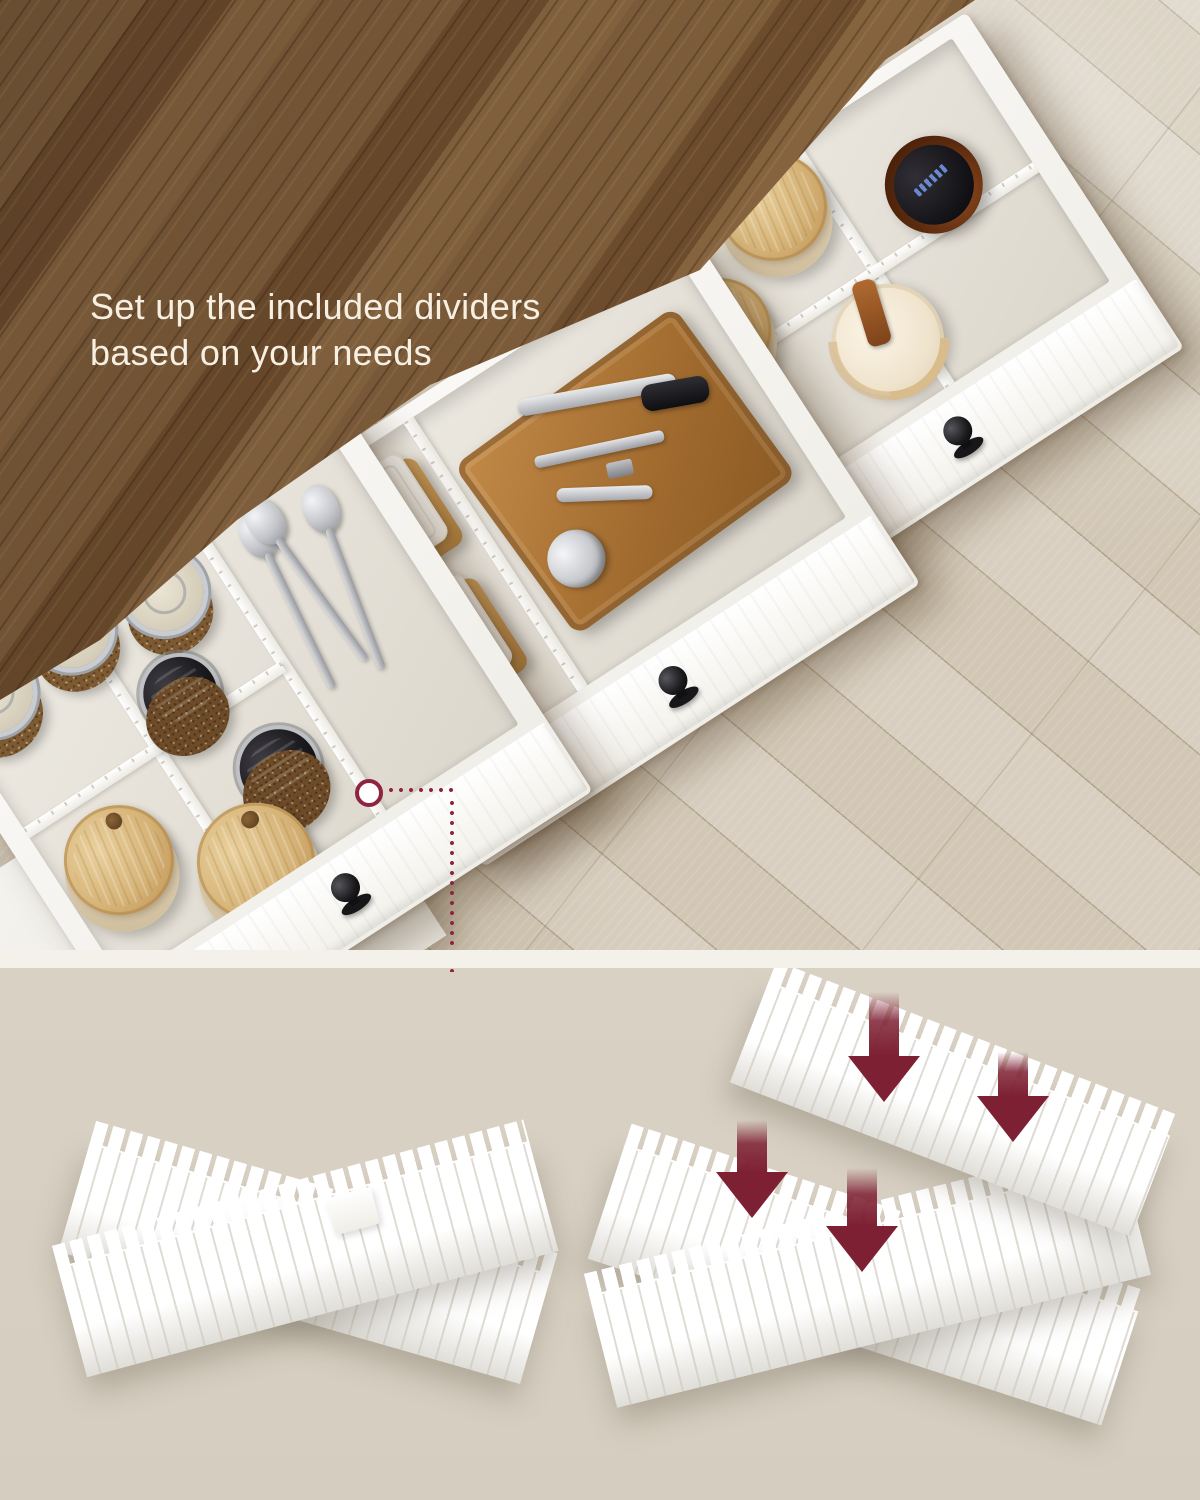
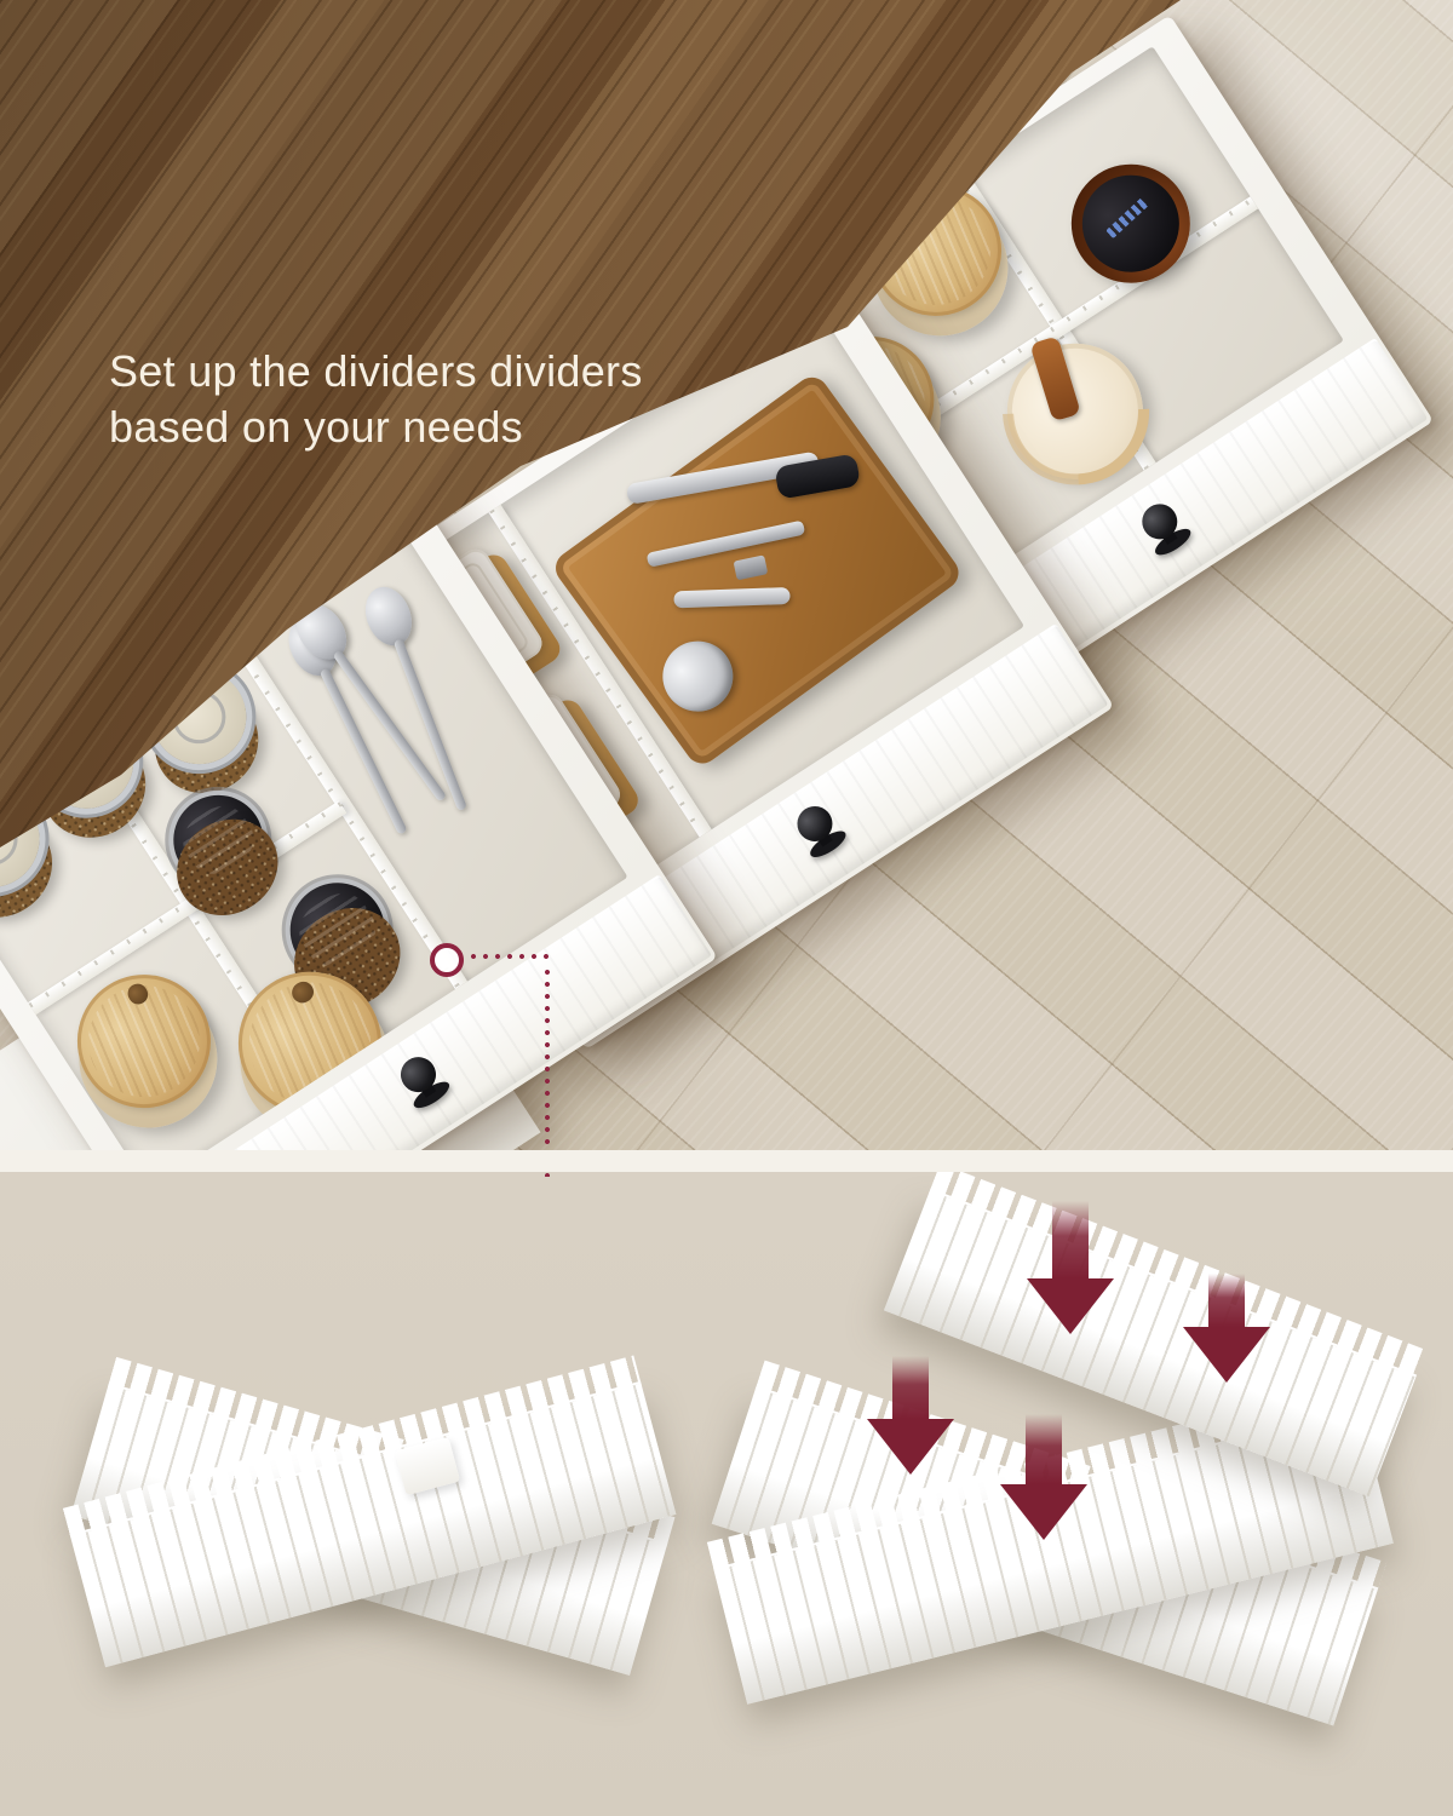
- Set up the included dividers
+ Set up the dividers dividers
  based on your needs
